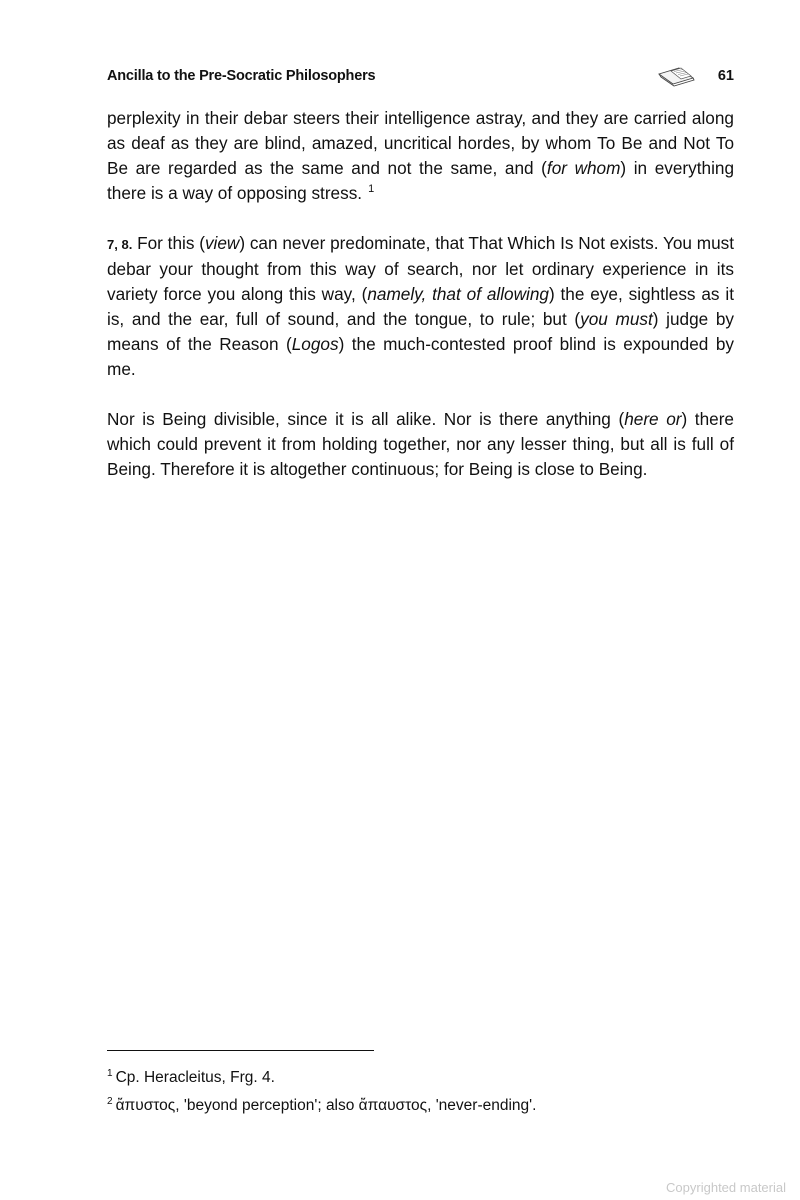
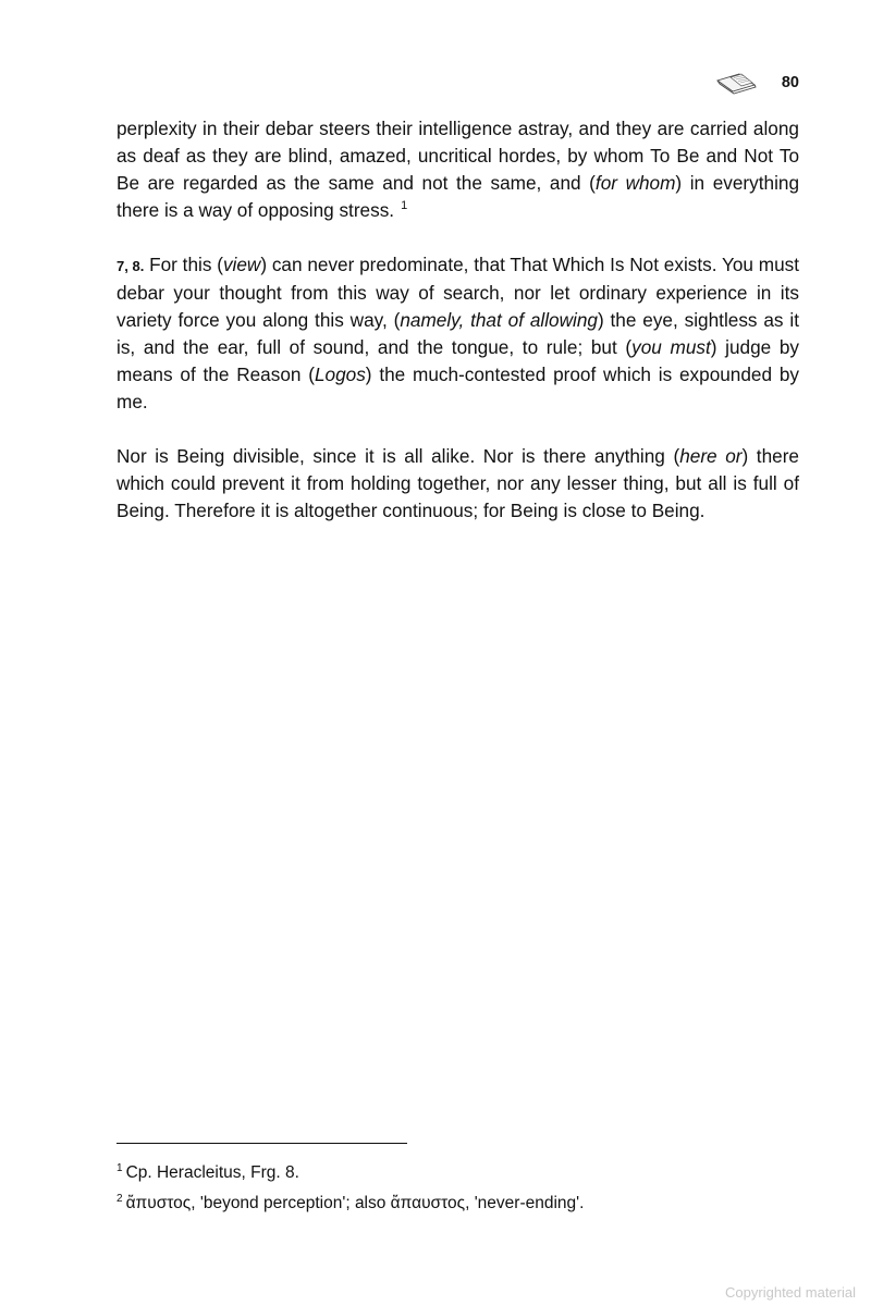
- Ancilla to the Pre-Socratic Philosophers
- 61
+ 80
  perplexity in their debar steers their intelligence astray, and they are carried along as deaf as they are blind, amazed, uncritical hordes, by whom To Be and Not To Be are regarded as the same and not the same, and (for whom) in everything there is a way of opposing stress. 1
- 7, 8. For this (view) can never predominate, that That Which Is Not exists. You must debar your thought from this way of search, nor let ordinary experience in its variety force you along this way, (namely, that of allowing) the eye, sightless as it is, and the ear, full of sound, and the tongue, to rule; but (you must) judge by means of the Reason (Logos) the much-contested proof blind is expounded by me.
+ 7, 8. For this (view) can never predominate, that That Which Is Not exists. You must debar your thought from this way of search, nor let ordinary experience in its variety force you along this way, (namely, that of allowing) the eye, sightless as it is, and the ear, full of sound, and the tongue, to rule; but (you must) judge by means of the Reason (Logos) the much-contested proof which is expounded by me.
  Nor is Being divisible, since it is all alike. Nor is there anything (here or) there which could prevent it from holding together, nor any lesser thing, but all is full of Being. Therefore it is altogether continuous; for Being is close to Being.
- 1 Cp. Heracleitus, Frg. 4.
+ 1 Cp. Heracleitus, Frg. 8.
  2 ἄπυστος, 'beyond perception'; also ἄπαυστος, 'never-ending'.
  Copyrighted material
